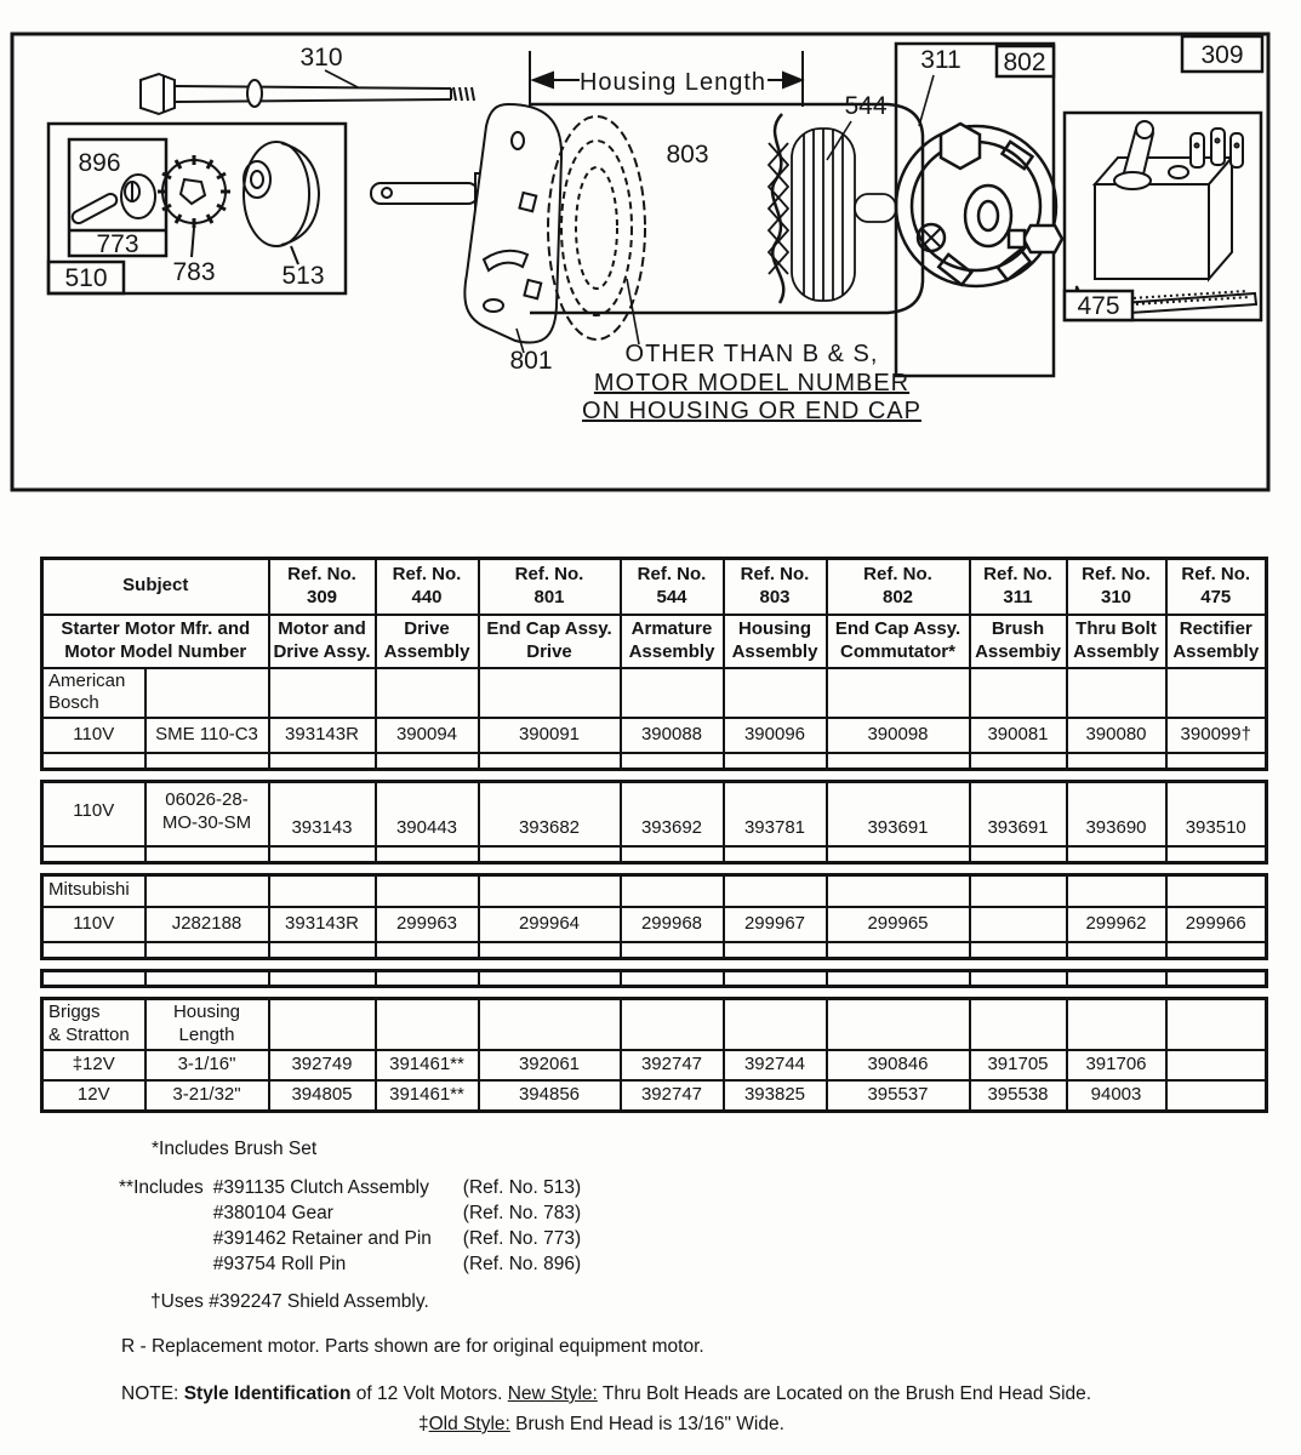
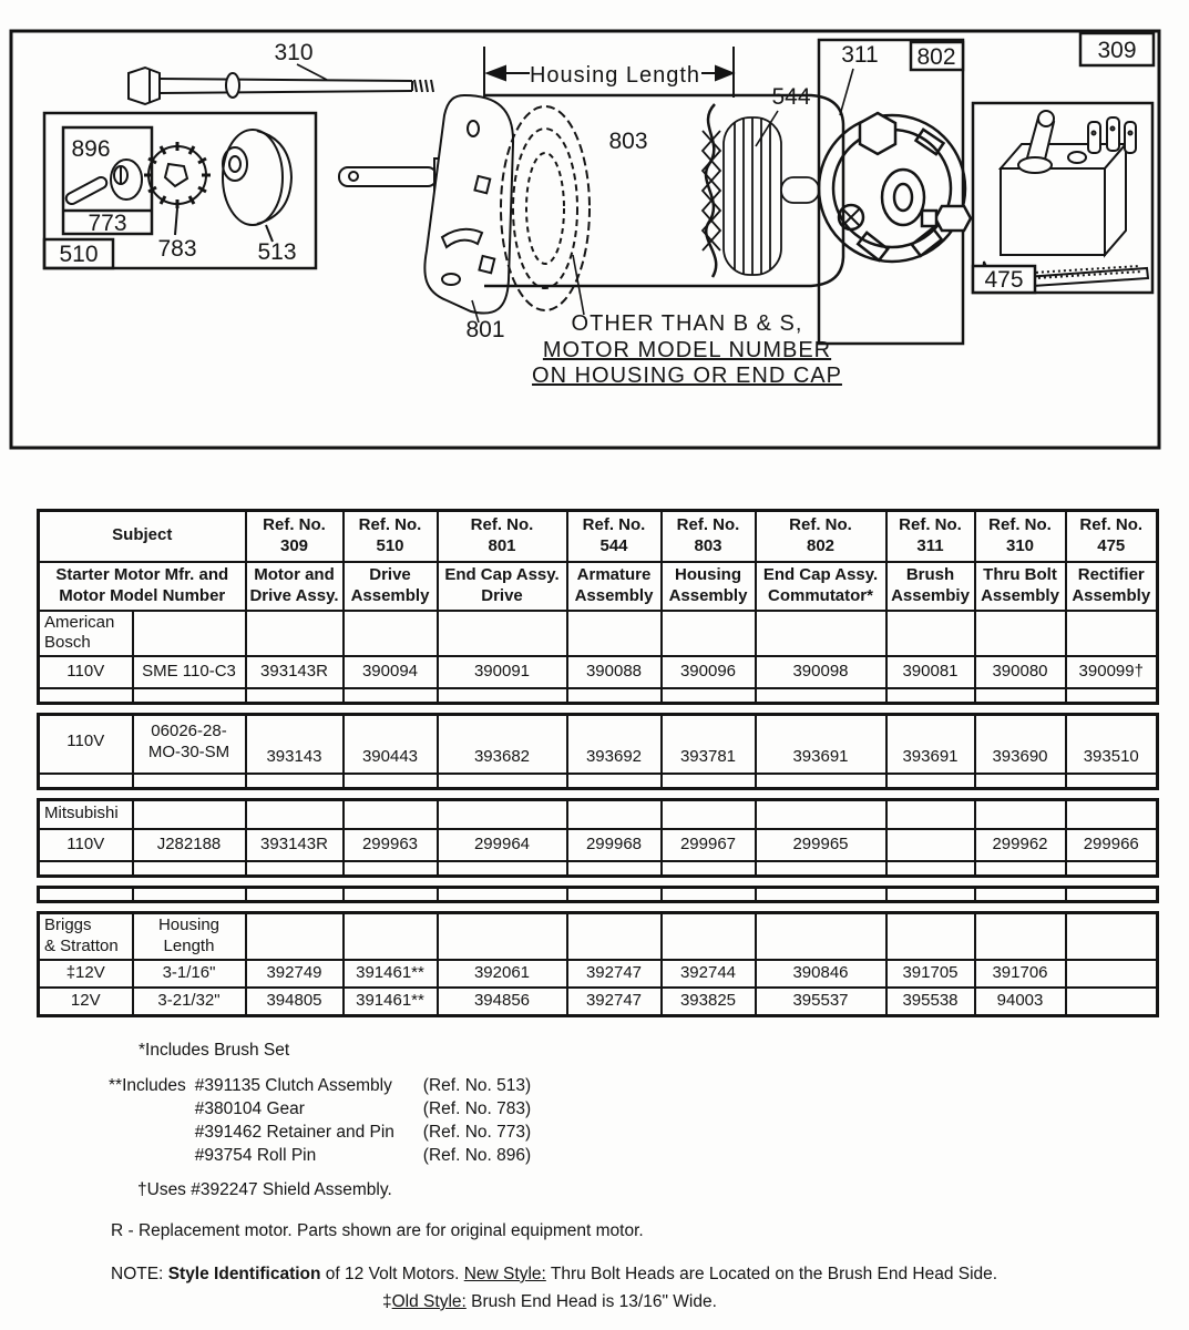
  310
  Housing Length
  896
  773
  510
  783
  513
  801
  803
  544
  311
  802
  309
  475
  OTHER THAN B & S,
  MOTOR MODEL NUMBER
  ON HOUSING OR END CAP
- Subject	Ref. No. 309	Ref. No. 440	Ref. No. 801	Ref. No. 544	Ref. No. 803	Ref. No. 802	Ref. No. 311	Ref. No. 310	Ref. No. 475
+ Subject	Ref. No. 309	Ref. No. 510	Ref. No. 801	Ref. No. 544	Ref. No. 803	Ref. No. 802	Ref. No. 311	Ref. No. 310	Ref. No. 475
  Starter Motor Mfr. and Motor Model Number	Motor and Drive Assy.	Drive Assembly	End Cap Assy. Drive	Armature Assembly	Housing Assembly	End Cap Assy. Commutator*	Brush Assembiy	Thru Bolt Assembly	Rectifier Assembly
  American Bosch
  110V	SME 110-C3	393143R	390094	390091	390088	390096	390098	390081	390080	390099†
  110V	06026-28- MO-30-SM	393143	390443	393682	393692	393781	393691	393691	393690	393510
  Mitsubishi
  110V	J282188	393143R	299963	299964	299968	299967	299965		299962	299966
  Briggs & Stratton	Housing Length
  ‡12V	3-1/16"	392749	391461**	392061	392747	392744	390846	391705	391706
  12V	3-21/32"	394805	391461**	394856	392747	393825	395537	395538	94003
  *Includes Brush Set
  **Includes
  #391135 Clutch Assembly
  (Ref. No. 513)
  #380104 Gear
  (Ref. No. 783)
  #391462 Retainer and Pin
  (Ref. No. 773)
  #93754 Roll Pin
  (Ref. No. 896)
  †Uses #392247 Shield Assembly.
  R - Replacement motor. Parts shown are for original equipment motor.
  NOTE: Style Identification of 12 Volt Motors. New Style: Thru Bolt Heads are Located on the Brush End Head Side.
  ‡Old Style: Brush End Head is 13/16" Wide.
